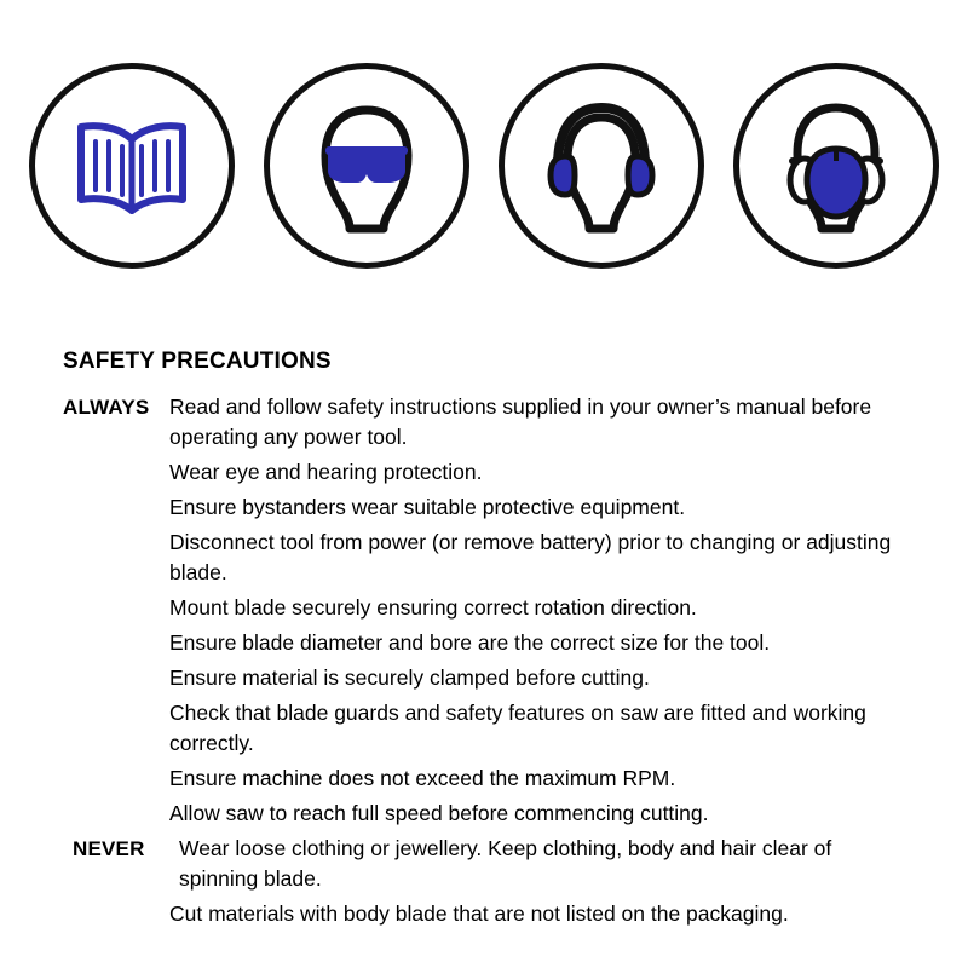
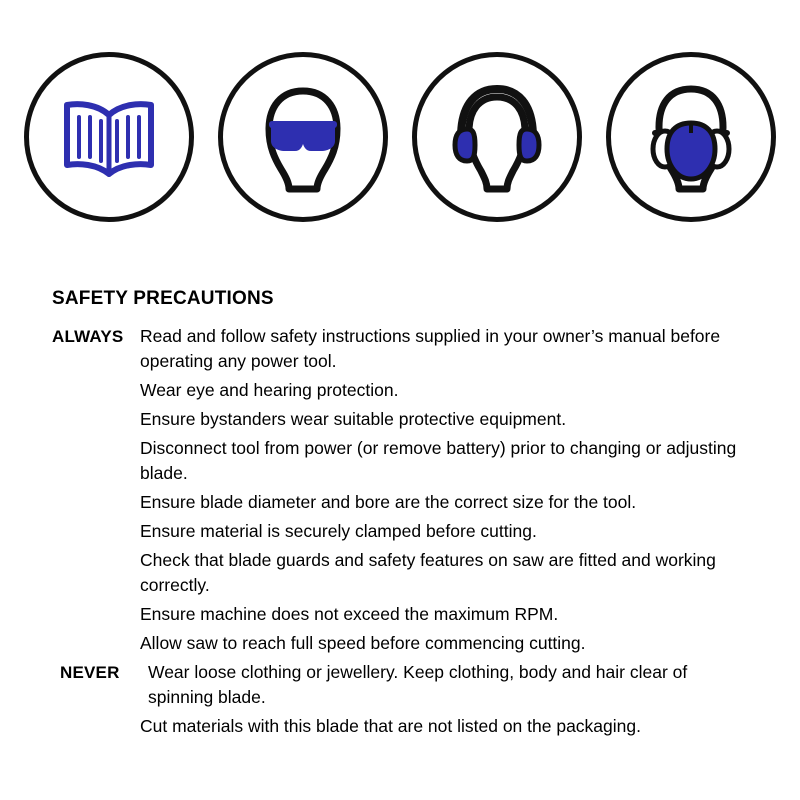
  SAFETY PRECAUTIONS
  ALWAYS
  Read and follow safety instructions supplied in your owner’s manual before operating any power tool.
  Wear eye and hearing protection.
  Ensure bystanders wear suitable protective equipment.
  Disconnect tool from power (or remove battery) prior to changing or adjusting blade.
- Mount blade securely ensuring correct rotation direction.
  Ensure blade diameter and bore are the correct size for the tool.
  Ensure material is securely clamped before cutting.
  Check that blade guards and safety features on saw are fitted and working correctly.
  Ensure machine does not exceed the maximum RPM.
  Allow saw to reach full speed before commencing cutting.
  NEVER
  Wear loose clothing or jewellery. Keep clothing, body and hair clear of spinning blade.
- Cut materials with body blade that are not listed on the packaging.
+ Cut materials with this blade that are not listed on the packaging.
